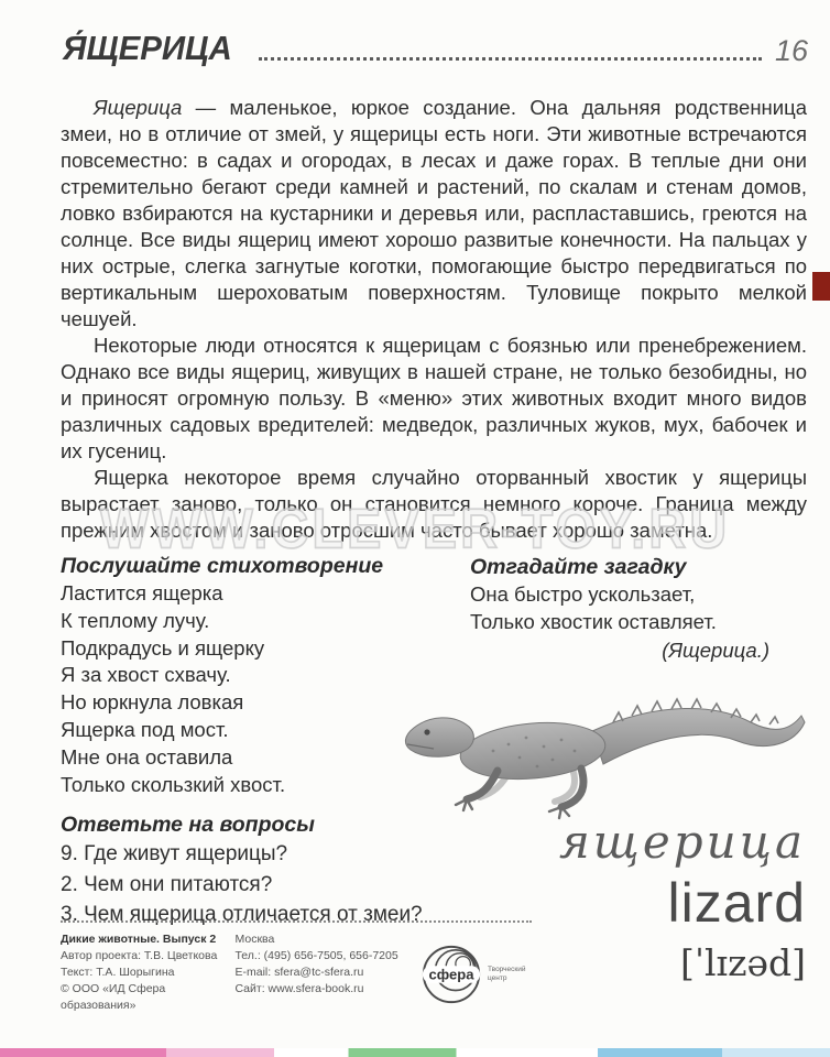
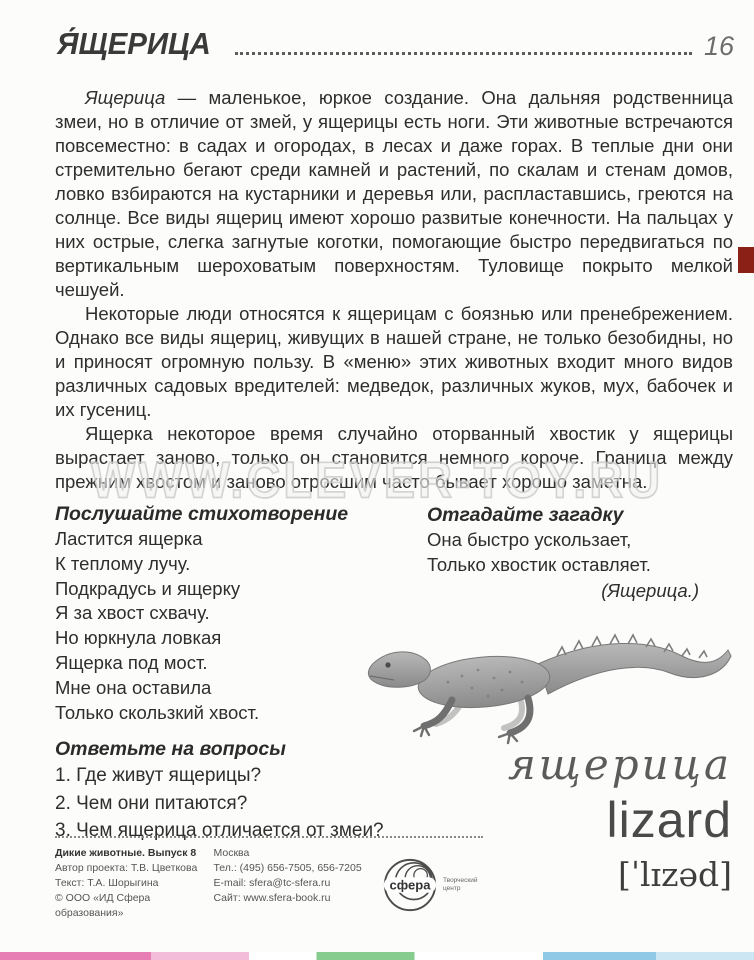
  Я́ЩЕРИЦА
  16
  Ящерица — маленькое, юркое создание. Она дальняя родственница змеи, но в отличие от змей, у ящерицы есть ноги. Эти животные встречаются повсеместно: в садах и огородах, в лесах и даже горах. В теплые дни они стремительно бегают среди камней и растений, по скалам и стенам домов, ловко взбираются на кустарники и деревья или, распластавшись, греются на солнце. Все виды ящериц имеют хорошо развитые конечности. На пальцах у них острые, слегка загнутые коготки, помогающие быстро передвигаться по вертикальным шероховатым поверхностям. Туловище покрыто мелкой чешуей.
  Некоторые люди относятся к ящерицам с боязнью или пренебрежением. Однако все виды ящериц, живущих в нашей стране, не только безобидны, но и приносят огромную пользу. В «меню» этих животных входит много видов различных садовых вредителей: медведок, различных жуков, мух, бабочек и их гусениц.
  Ящерка некоторое время случайно оторванный хвостик у ящерицы вырастает заново, только он становится немного короче. Граница между прежним хвостом и заново отросшим часто бывает хорошо заметна.
  Послушайте стихотворение
  Ластится ящерка
  К теплому лучу.
  Подкрадусь и ящерку
  Я за хвост схвачу.
  Но юркнула ловкая
  Ящерка под мост.
  Мне она оставила
  Только скользкий хвост.
  Ответьте на вопросы
- 9. Где живут ящерицы?
+ 1. Где живут ящерицы?
  2. Чем они питаются?
  3. Чем ящерица отличается от змеи?
  Отгадайте загадку
  Она быстро ускользает,
  Только хвостик оставляет.
  (Ящерица.)
  ящерица
  lizard
  [ˈlɪzəd]
- Дикие животные. Выпуск 2
+ Дикие животные. Выпуск 8
  Автор проекта: Т.В. Цветкова
  Текст: Т.А. Шорыгина
  © ООО «ИД Сфера образования»
  Москва
  Тел.: (495) 656-7505, 656-7205
  E-mail: sfera@tc-sfera.ru
  Сайт: www.sfera-book.ru
  сфера
  WWW.CLEVER-TOY.RU
